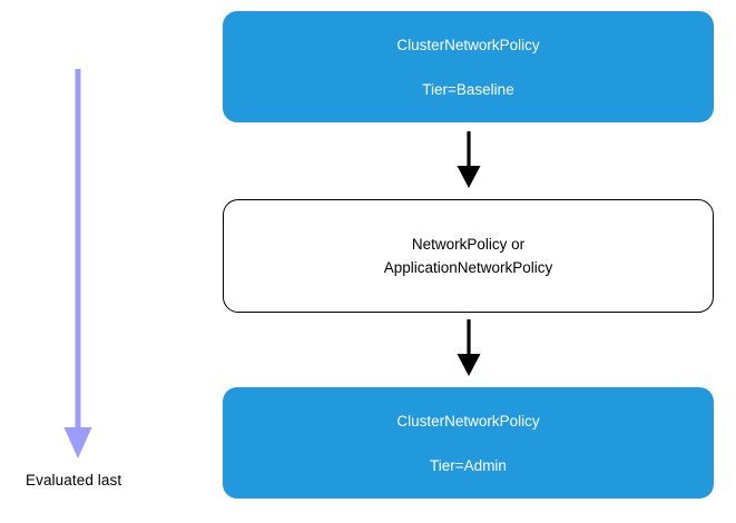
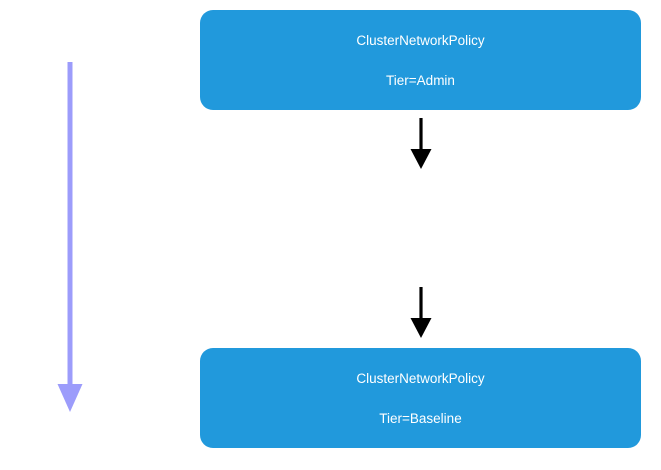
- Evaluated last
  ClusterNetworkPolicy
- Tier=Baseline
+ Tier=Admin
- NetworkPolicy or
- ApplicationNetworkPolicy
  ClusterNetworkPolicy
- Tier=Admin
+ Tier=Baseline
